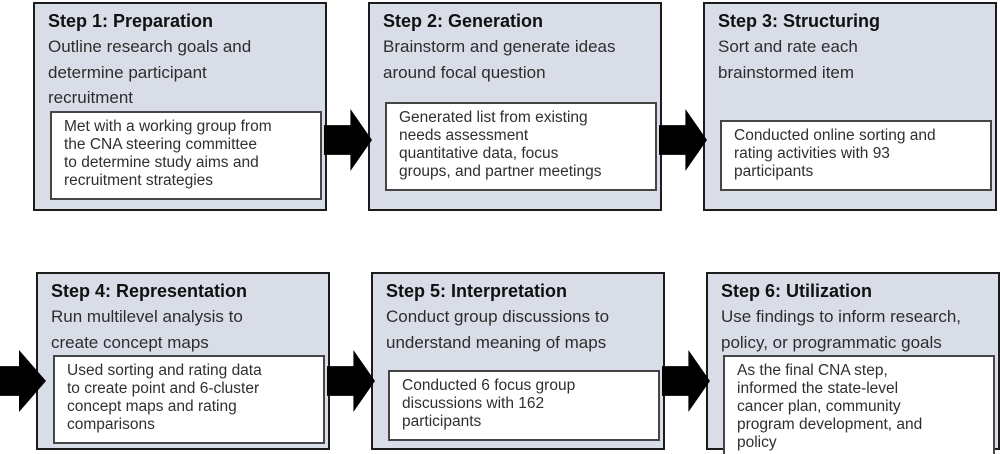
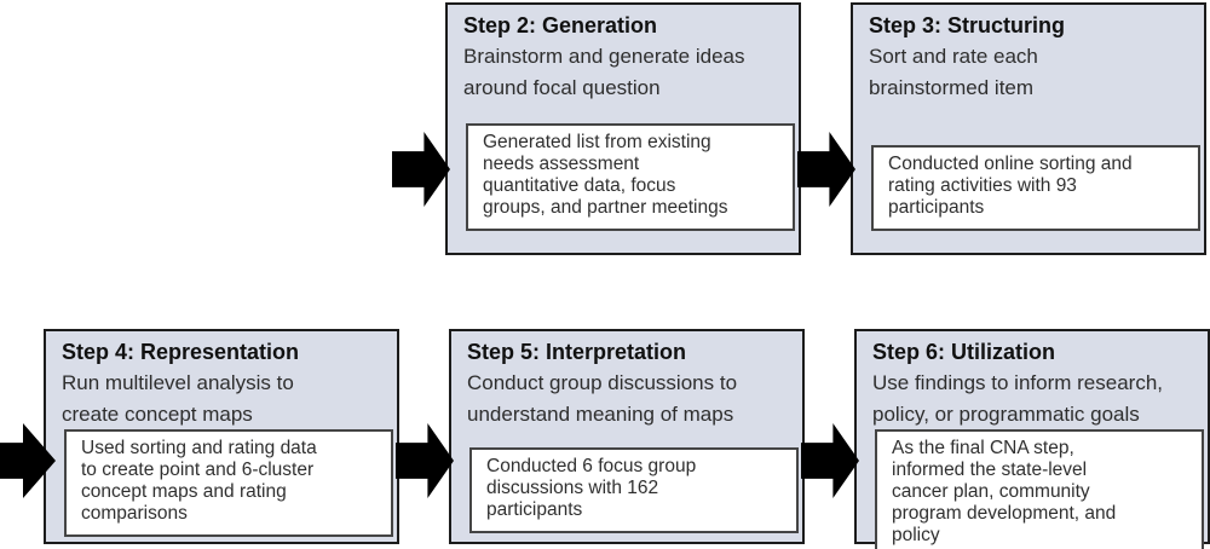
- Step 1: Preparation
- Outline research goals and
- determine participant
- recruitment
- Met with a working group from
- the CNA steering committee
- to determine study aims and
- recruitment strategies
  Step 2: Generation
  Brainstorm and generate ideas
  around focal question
  Generated list from existing
  needs assessment
  quantitative data, focus
  groups, and partner meetings
  Step 3: Structuring
  Sort and rate each
  brainstormed item
  Conducted online sorting and
  rating activities with 93
  participants
  Step 4: Representation
  Run multilevel analysis to
  create concept maps
  Used sorting and rating data
  to create point and 6-cluster
  concept maps and rating
  comparisons
  Step 5: Interpretation
  Conduct group discussions to
  understand meaning of maps
  Conducted 6 focus group
  discussions with 162
  participants
  Step 6: Utilization
  Use findings to inform research,
  policy, or programmatic goals
  As the final CNA step,
  informed the state-level
  cancer plan, community
  program development, and
  policy
